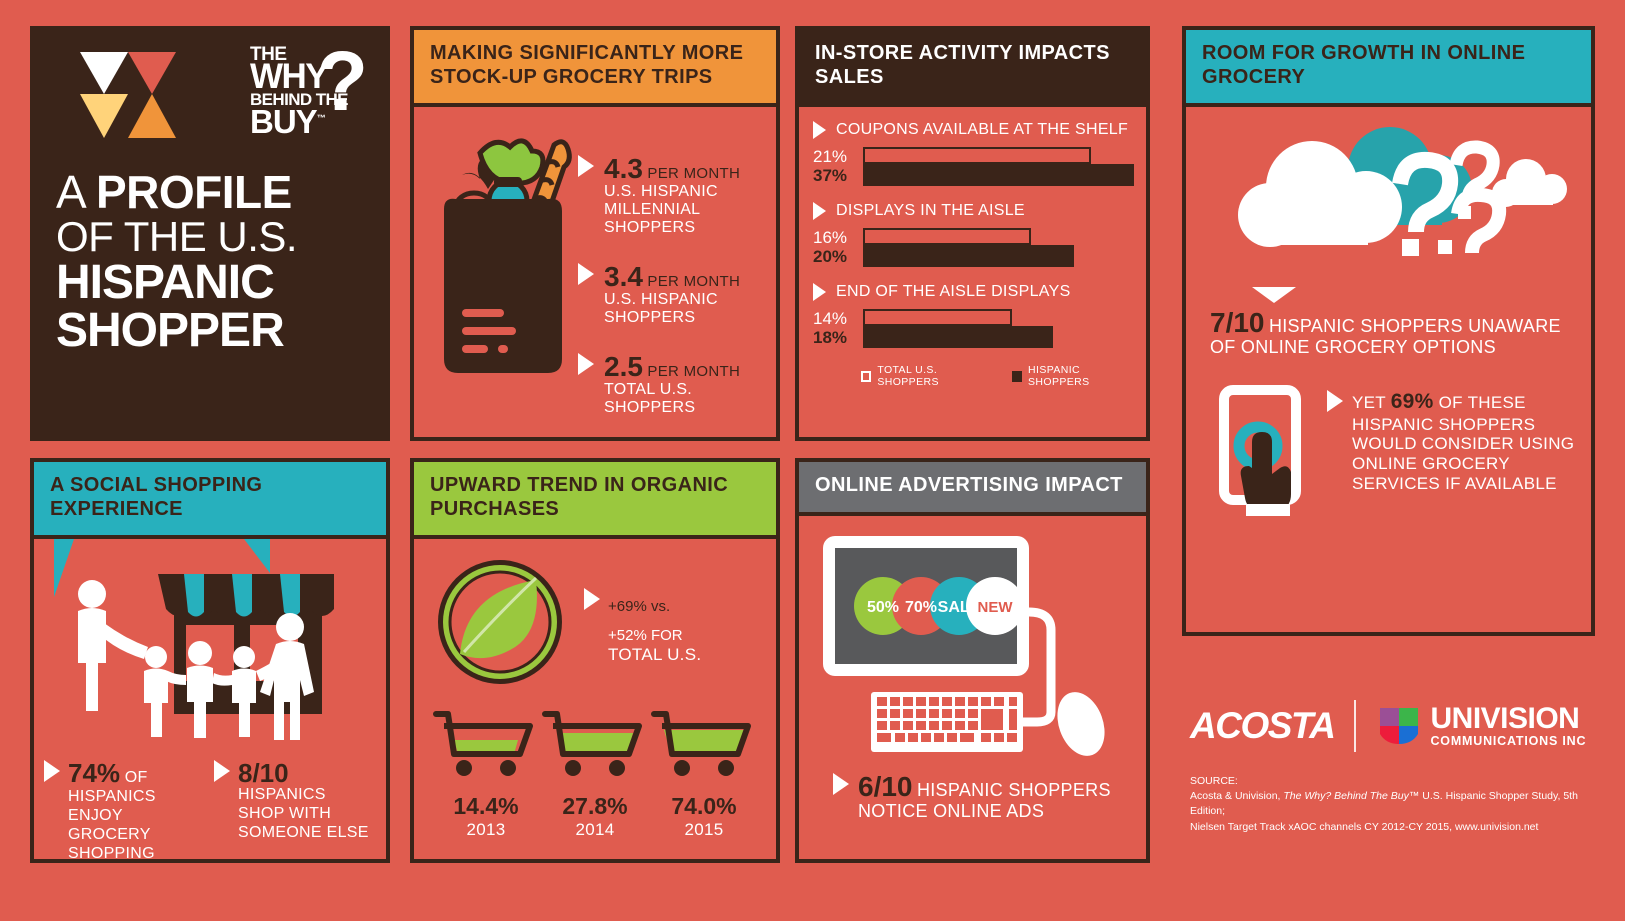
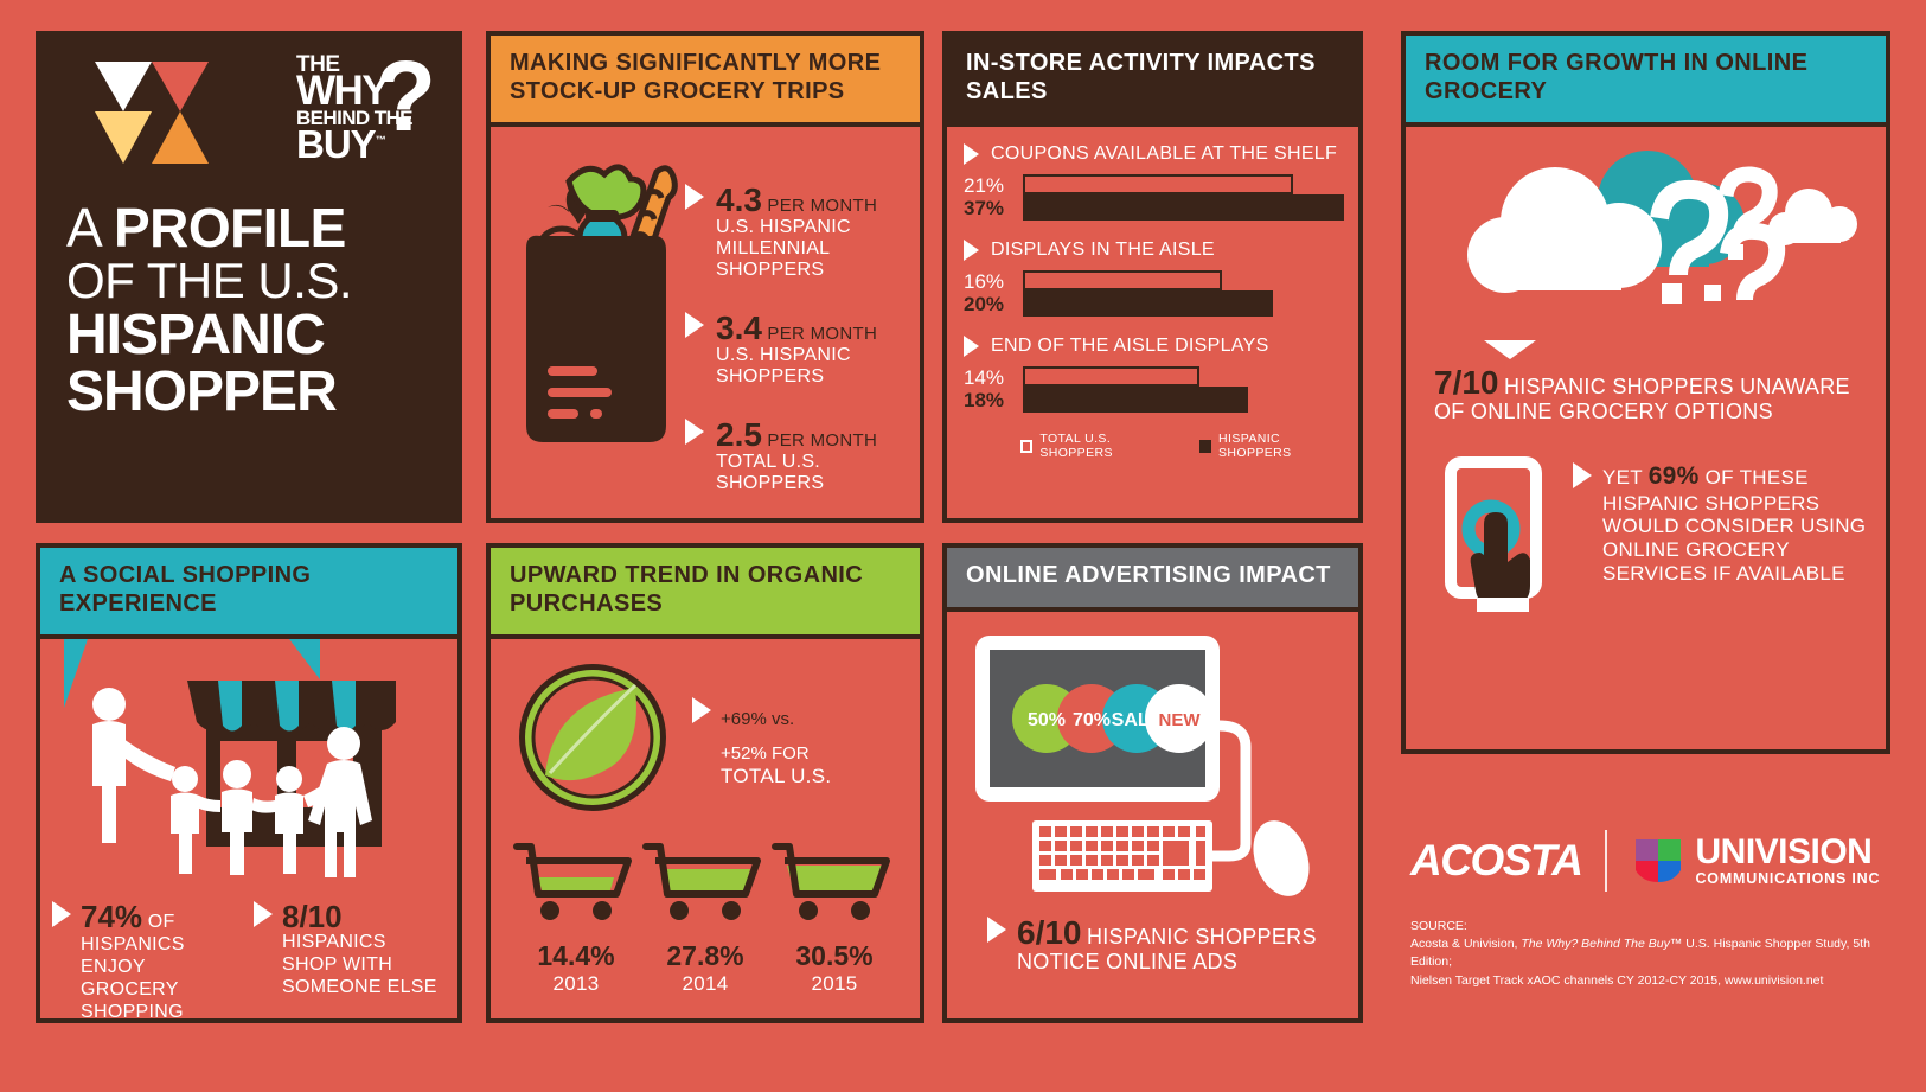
  ?
  THE
  WHY
  BEHIND THE
  BUY™
  A PROFILE
  OF THE U.S.
  HISPANIC
  SHOPPER
  MAKING SIGNIFICANTLY MORE STOCK-UP GROCERY TRIPS
  4.3 PER MONTH
  U.S. HISPANIC MILLENNIAL SHOPPERS
  3.4 PER MONTH
  U.S. HISPANIC SHOPPERS
  2.5 PER MONTH
  TOTAL U.S. SHOPPERS
  IN-STORE ACTIVITY IMPACTS SALES
  COUPONS AVAILABLE AT THE SHELF
  21%
  37%
  DISPLAYS IN THE AISLE
  16%
  20%
  END OF THE AISLE DISPLAYS
  14%
  18%
  TOTAL U.S. SHOPPERS
  HISPANIC SHOPPERS
  ROOM FOR GROWTH IN ONLINE GROCERY
  7/10 HISPANIC SHOPPERS UNAWARE OF ONLINE GROCERY OPTIONS
  YET 69% OF THESE HISPANIC SHOPPERS WOULD CONSIDER USING ONLINE GROCERY SERVICES IF AVAILABLE
  A SOCIAL SHOPPING EXPERIENCE
  74% OF
  HISPANICS ENJOY GROCERY SHOPPING
  8/10
  HISPANICS SHOP WITH SOMEONE ELSE
  UPWARD TREND IN ORGANIC PURCHASES
  +69% vs.
  +52% FOR
  TOTAL U.S.
  14.4%
  2013
  27.8%
  2014
- 74.0%
+ 30.5%
  2015
  ONLINE ADVERTISING IMPACT
  50%
  70%
  SALE
  NEW
  6/10 HISPANIC SHOPPERS NOTICE ONLINE ADS
  ACOSTA
  UNIVISION
  COMMUNICATIONS INC
  SOURCE:
  Acosta & Univision, The Why? Behind The Buy™ U.S. Hispanic Shopper Study, 5th Edition;
  Nielsen Target Track xAOC channels CY 2012-CY 2015, www.univision.net
